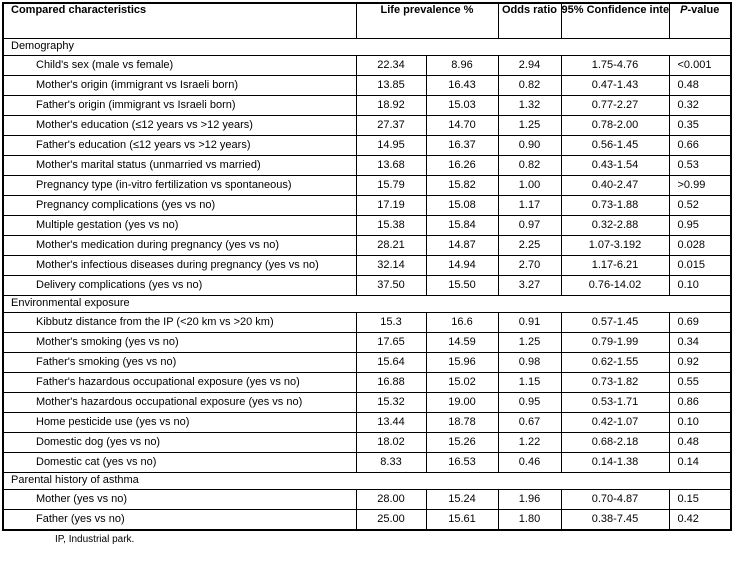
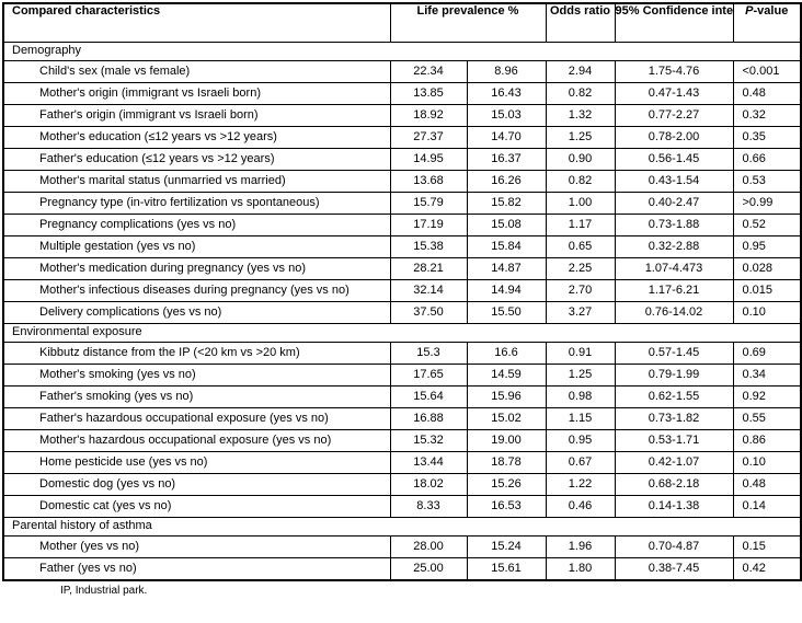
  Compared characteristics	Life prevalence %	Odds ratio	95% Confidence inte	P-value
  Demography
  Child's sex (male vs female)	22.34	8.96	2.94	1.75-4.76	<0.001
  Mother's origin (immigrant vs Israeli born)	13.85	16.43	0.82	0.47-1.43	0.48
  Father's origin (immigrant vs Israeli born)	18.92	15.03	1.32	0.77-2.27	0.32
  Mother's education (≤12 years vs >12 years)	27.37	14.70	1.25	0.78-2.00	0.35
  Father's education (≤12 years vs >12 years)	14.95	16.37	0.90	0.56-1.45	0.66
  Mother's marital status (unmarried vs married)	13.68	16.26	0.82	0.43-1.54	0.53
  Pregnancy type (in-vitro fertilization vs spontaneous)	15.79	15.82	1.00	0.40-2.47	>0.99
  Pregnancy complications (yes vs no)	17.19	15.08	1.17	0.73-1.88	0.52
- Multiple gestation (yes vs no)	15.38	15.84	0.97	0.32-2.88	0.95
+ Multiple gestation (yes vs no)	15.38	15.84	0.65	0.32-2.88	0.95
- Mother's medication during pregnancy (yes vs no)	28.21	14.87	2.25	1.07-3.192	0.028
+ Mother's medication during pregnancy (yes vs no)	28.21	14.87	2.25	1.07-4.473	0.028
  Mother's infectious diseases during pregnancy (yes vs no)	32.14	14.94	2.70	1.17-6.21	0.015
  Delivery complications (yes vs no)	37.50	15.50	3.27	0.76-14.02	0.10
  Environmental exposure
  Kibbutz distance from the IP (<20 km vs >20 km)	15.3	16.6	0.91	0.57-1.45	0.69
  Mother's smoking (yes vs no)	17.65	14.59	1.25	0.79-1.99	0.34
  Father's smoking (yes vs no)	15.64	15.96	0.98	0.62-1.55	0.92
  Father's hazardous occupational exposure (yes vs no)	16.88	15.02	1.15	0.73-1.82	0.55
  Mother's hazardous occupational exposure (yes vs no)	15.32	19.00	0.95	0.53-1.71	0.86
  Home pesticide use (yes vs no)	13.44	18.78	0.67	0.42-1.07	0.10
  Domestic dog (yes vs no)	18.02	15.26	1.22	0.68-2.18	0.48
  Domestic cat (yes vs no)	8.33	16.53	0.46	0.14-1.38	0.14
  Parental history of asthma
  Mother (yes vs no)	28.00	15.24	1.96	0.70-4.87	0.15
  Father (yes vs no)	25.00	15.61	1.80	0.38-7.45	0.42
  IP, Industrial park.
